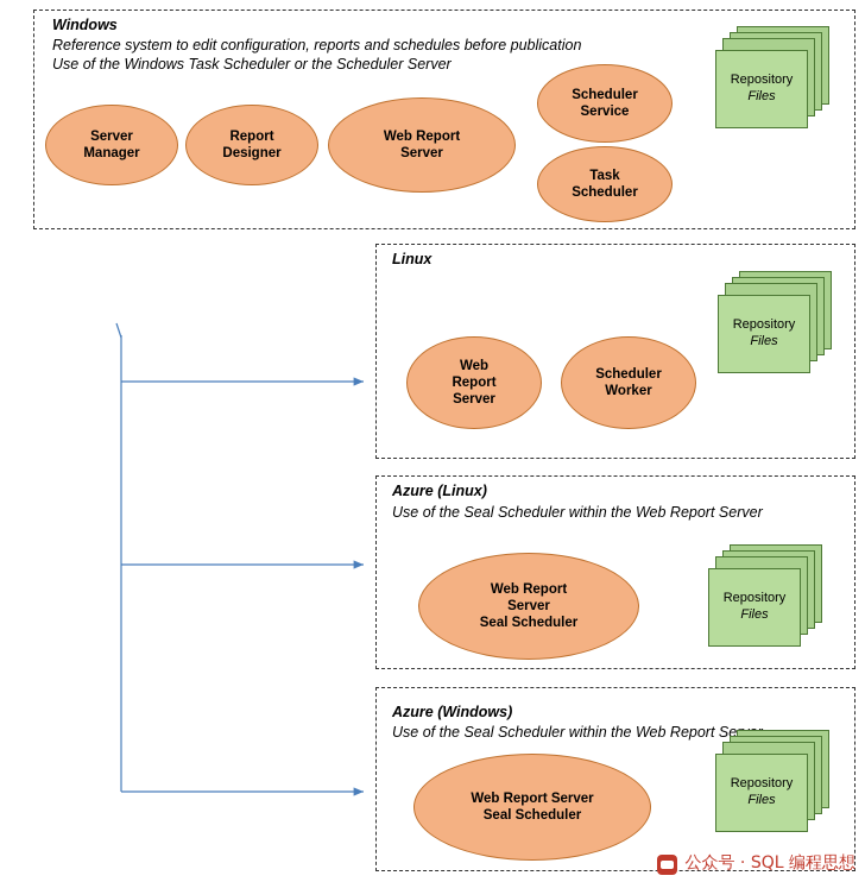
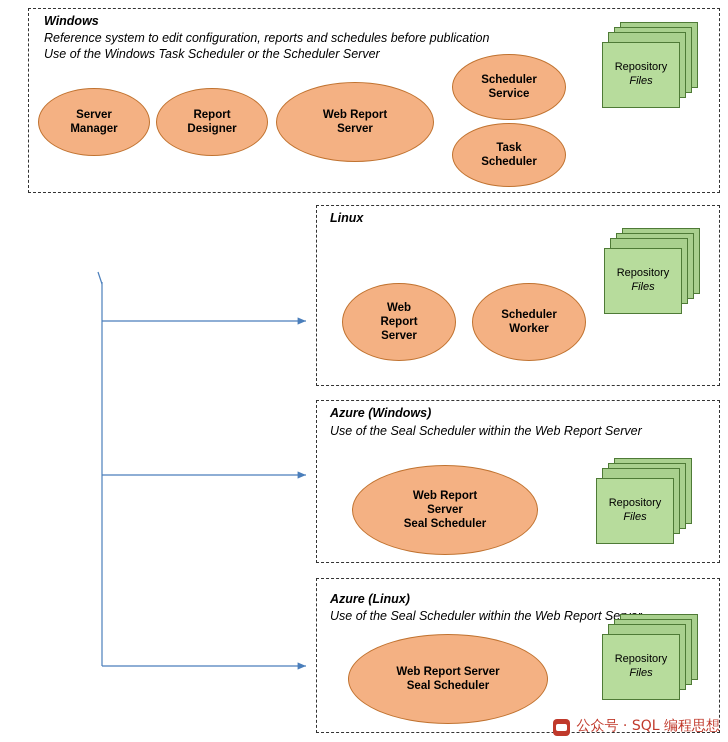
  Windows
  Reference system to edit configuration, reports and schedules before publication
  Use of the Windows Task Scheduler or the Scheduler Server
  Server
  Manager
  Report
  Designer
  Web Report
  Server
  Scheduler
  Service
  Task
  Scheduler
  Repository
  Files
  Linux
  Web
  Report
  Server
  Scheduler
  Worker
  Repository
  Files
- Azure (Linux)
+ Azure (Windows)
  Use of the Seal Scheduler within the Web Report Server
  Web Report
  Server
  Seal Scheduler
  Repository
  Files
- Azure (Windows)
+ Azure (Linux)
  Use of the Seal Scheduler within the Web Report Se
  Web Report Server
  Seal Scheduler
  Repository
  Files
  公众号 · SQL 编程思想
